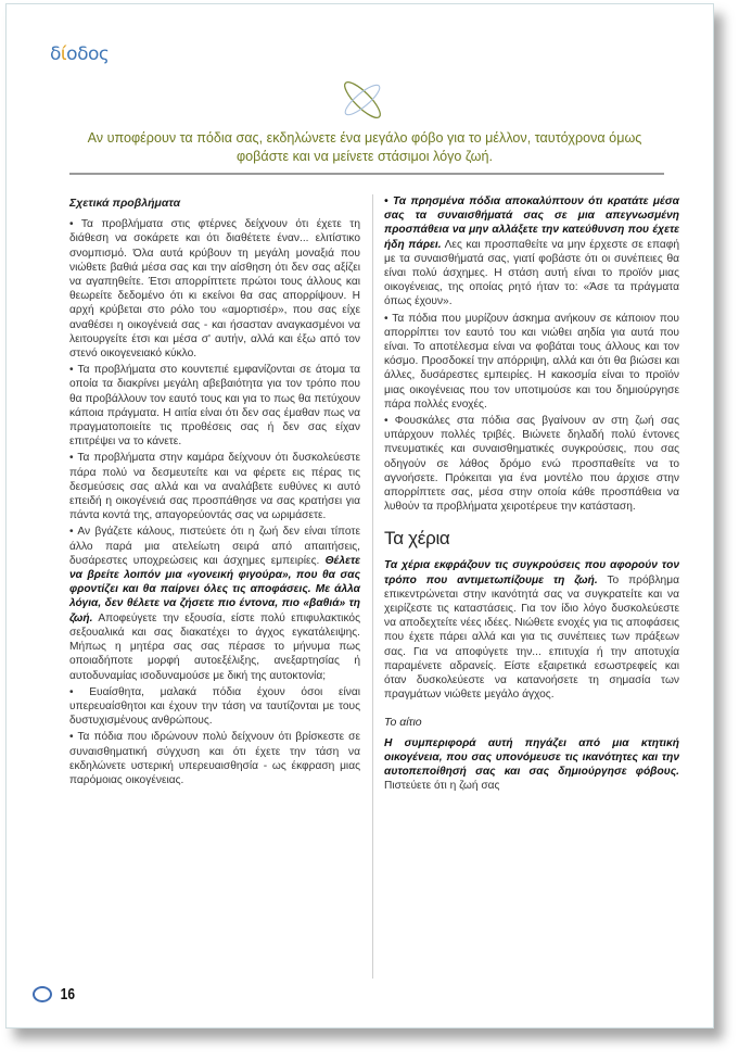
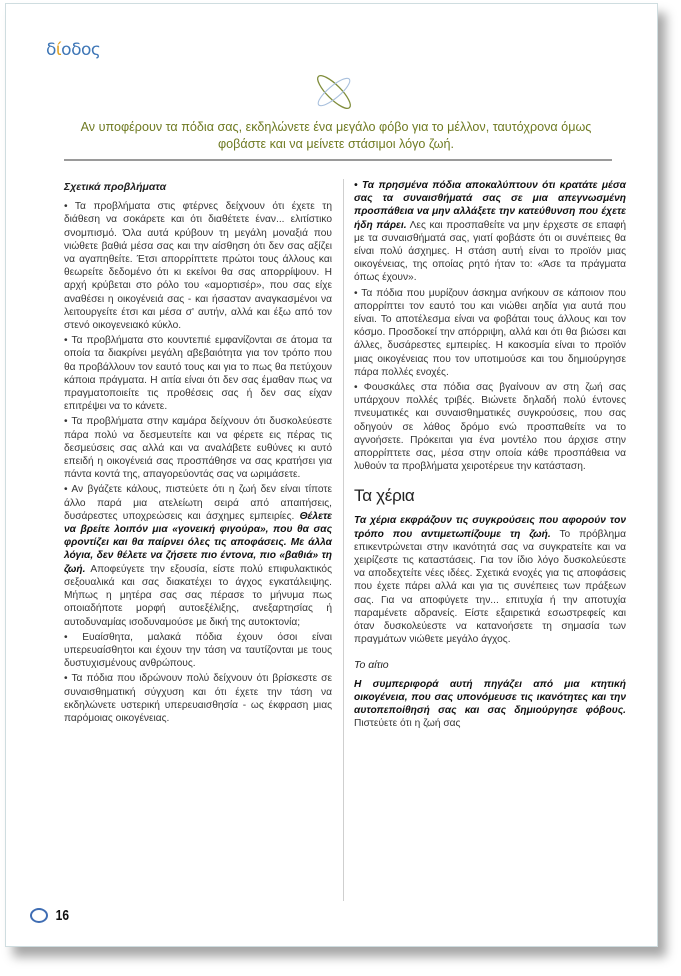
  δίοδος
  Αν υποφέρουν τα πόδια σας, εκδηλώνετε ένα μεγάλο φόβο για το μέλλον, ταυτόχρονα όμως φοβάστε και να μείνετε στάσιμοι λόγο ζωή.
  Σχετικά προβλήματα
  • Τα προβλήματα στις φτέρνες δείχνουν ότι έχετε τη διάθεση να σοκάρετε και ότι διαθέτετε έναν... ελιτίστικο σνομπισμό. Όλα αυτά κρύβουν τη μεγάλη μοναξιά που νιώθετε βαθιά μέσα σας και την αίσθηση ότι δεν σας αξίζει να αγαπηθείτε. Έτσι απορρίπτετε πρώτοι τους άλλους και θεωρείτε δεδομένο ότι κι εκείνοι θα σας απορρίψουν. Η αρχή κρύβεται στο ρόλο του «αμορτισέρ», που σας είχε αναθέσει η οικογένειά σας - και ήσασταν αναγκασμένοι να λειτουργείτε έτσι και μέσα σ' αυτήν, αλλά και έξω από τον στενό οικογενειακό κύκλο.
  • Τα προβλήματα στο κουντεπιέ εμφανίζονται σε άτομα τα οποία τα διακρίνει μεγάλη αβεβαιότητα για τον τρόπο που θα προβάλλουν τον εαυτό τους και για το πως θα πετύχουν κάποια πράγματα. Η αιτία είναι ότι δεν σας έμαθαν πως να πραγματοποιείτε τις προθέσεις σας ή δεν σας είχαν επιτρέψει να το κάνετε.
  • Τα προβλήματα στην καμάρα δείχνουν ότι δυσκολεύεστε πάρα πολύ να δεσμευτείτε και να φέρετε εις πέρας τις δεσμεύσεις σας αλλά και να αναλάβετε ευθύνες κι αυτό επειδή η οικογένειά σας προσπάθησε να σας κρατήσει για πάντα κοντά της, απαγορεύοντάς σας να ωριμάσετε.
  • Αν βγάζετε κάλους, πιστεύετε ότι η ζωή δεν είναι τίποτε άλλο παρά μια ατελείωτη σειρά από απαιτήσεις, δυσάρεστες υποχρεώσεις και άσχημες εμπειρίες. Θέλετε να βρείτε λοιπόν μια «γονεική φιγούρα», που θα σας φροντίζει και θα παίρνει όλες τις αποφάσεις. Με άλλα λόγια, δεν θέλετε να ζήσετε πιο έντονα, πιο «βαθιά» τη ζωή. Αποφεύγετε την εξουσία, είστε πολύ επιφυλακτικός σεξουαλικά και σας διακατέχει το άγχος εγκατάλειψης. Μήπως η μητέρα σας σας πέρασε το μήνυμα πως οποιαδήποτε μορφή αυτοεξέλιξης, ανεξαρτησίας ή αυτοδυναμίας ισοδυναμούσε με δική της αυτοκτονία;
  • Ευαίσθητα, μαλακά πόδια έχουν όσοι είναι υπερευαίσθητοι και έχουν την τάση να ταυτίζονται με τους δυστυχισμένους ανθρώπους.
  • Τα πόδια που ιδρώνουν πολύ δείχνουν ότι βρίσκεστε σε συναισθηματική σύγχυση και ότι έχετε την τάση να εκδηλώνετε υστερική υπερευαισθησία - ως έκφραση μιας παρόμοιας οικογένειας.
  • Τα πρησμένα πόδια αποκαλύπτουν ότι κρατάτε μέσα σας τα συναισθήματά σας σε μια απεγνωσμένη προσπάθεια να μην αλλάξετε την κατεύθυνση που έχετε ήδη πάρει. Λες και προσπαθείτε να μην έρχεστε σε επαφή με τα συναισθήματά σας, γιατί φοβάστε ότι οι συνέπειες θα είναι πολύ άσχημες. Η στάση αυτή είναι το προϊόν μιας οικογένειας, της οποίας ρητό ήταν το: «Άσε τα πράγματα όπως έχουν».
  • Τα πόδια που μυρίζουν άσκημα ανήκουν σε κάποιον που απορρίπτει τον εαυτό του και νιώθει αηδία για αυτά που είναι. Το αποτέλεσμα είναι να φοβάται τους άλλους και τον κόσμο. Προσδοκεί την απόρριψη, αλλά και ότι θα βιώσει και άλλες, δυσάρεστες εμπειρίες. Η κακοσμία είναι το προϊόν μιας οικογένειας που τον υποτιμούσε και του δημιούργησε πάρα πολλές ενοχές.
  • Φουσκάλες στα πόδια σας βγαίνουν αν στη ζωή σας υπάρχουν πολλές τριβές. Βιώνετε δηλαδή πολύ έντονες πνευματικές και συναισθηματικές συγκρούσεις, που σας οδηγούν σε λάθος δρόμο ενώ προσπαθείτε να το αγνοήσετε. Πρόκειται για ένα μοντέλο που άρχισε στην απορρίπτετε σας, μέσα στην οποία κάθε προσπάθεια να λυθούν τα προβλήματα χειροτέρευε την κατάσταση.
  Τα χέρια
- Τα χέρια εκφράζουν τις συγκρούσεις που αφορούν τον τρόπο που αντιμετωπίζουμε τη ζωή. Το πρόβλημα επικεντρώνεται στην ικανότητά σας να συγκρατείτε και να χειρίζεστε τις καταστάσεις. Για τον ίδιο λόγο δυσκολεύεστε να αποδεχτείτε νέες ιδέες. Νιώθετε ενοχές για τις αποφάσεις που έχετε πάρει αλλά και για τις συνέπειες των πράξεων σας. Για να αποφύγετε την... επιτυχία ή την αποτυχία παραμένετε αδρανείς. Είστε εξαιρετικά εσωστρεφείς και όταν δυσκολεύεστε να κατανοήσετε τη σημασία των πραγμάτων νιώθετε μεγάλο άγχος.
+ Τα χέρια εκφράζουν τις συγκρούσεις που αφορούν τον τρόπο που αντιμετωπίζουμε τη ζωή. Το πρόβλημα επικεντρώνεται στην ικανότητά σας να συγκρατείτε και να χειρίζεστε τις καταστάσεις. Για τον ίδιο λόγο δυσκολεύεστε να αποδεχτείτε νέες ιδέες. Σχετικά ενοχές για τις αποφάσεις που έχετε πάρει αλλά και για τις συνέπειες των πράξεων σας. Για να αποφύγετε την... επιτυχία ή την αποτυχία παραμένετε αδρανείς. Είστε εξαιρετικά εσωστρεφείς και όταν δυσκολεύεστε να κατανοήσετε τη σημασία των πραγμάτων νιώθετε μεγάλο άγχος.
  Το αίτιο
  Η συμπεριφορά αυτή πηγάζει από μια κτητική οικογένεια, που σας υπονόμευσε τις ικανότητες και την αυτοπεποίθησή σας και σας δημιούργησε φόβους. Πιστεύετε ότι η ζωή σας
  16
